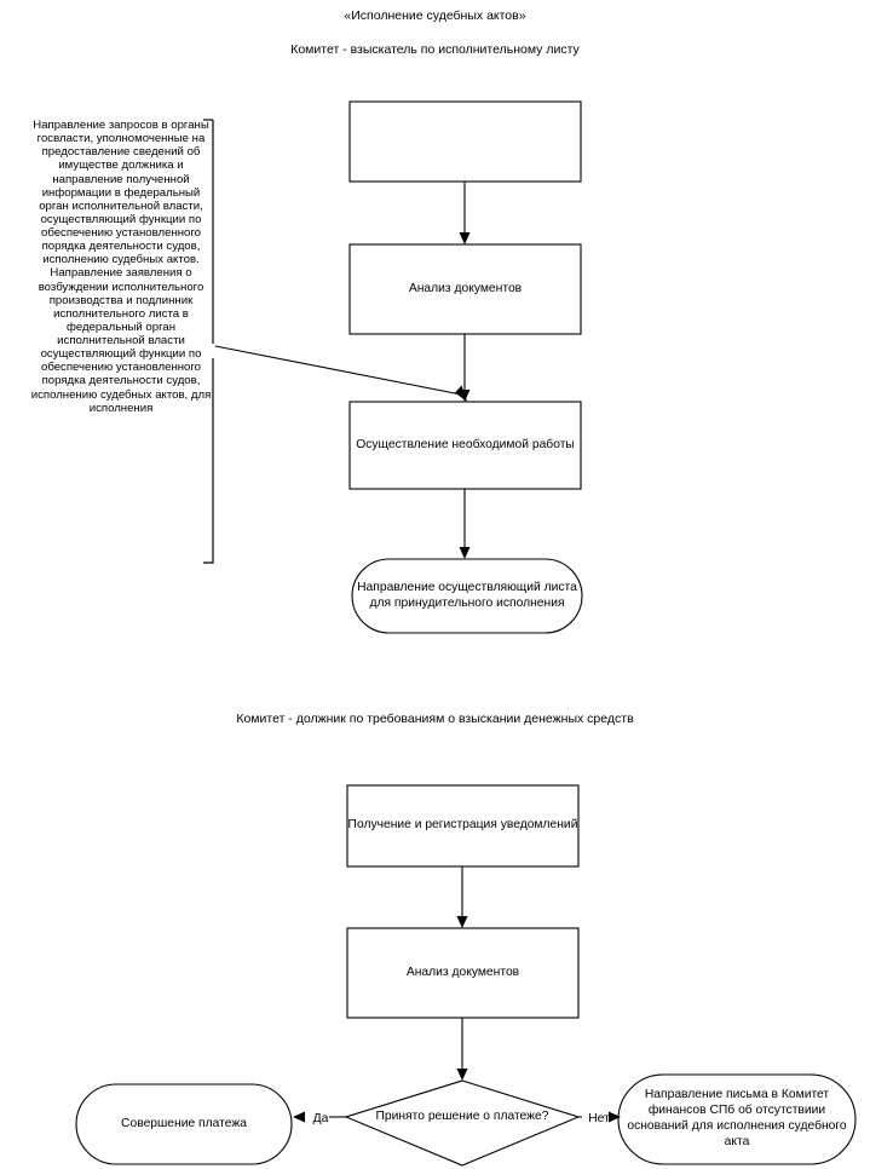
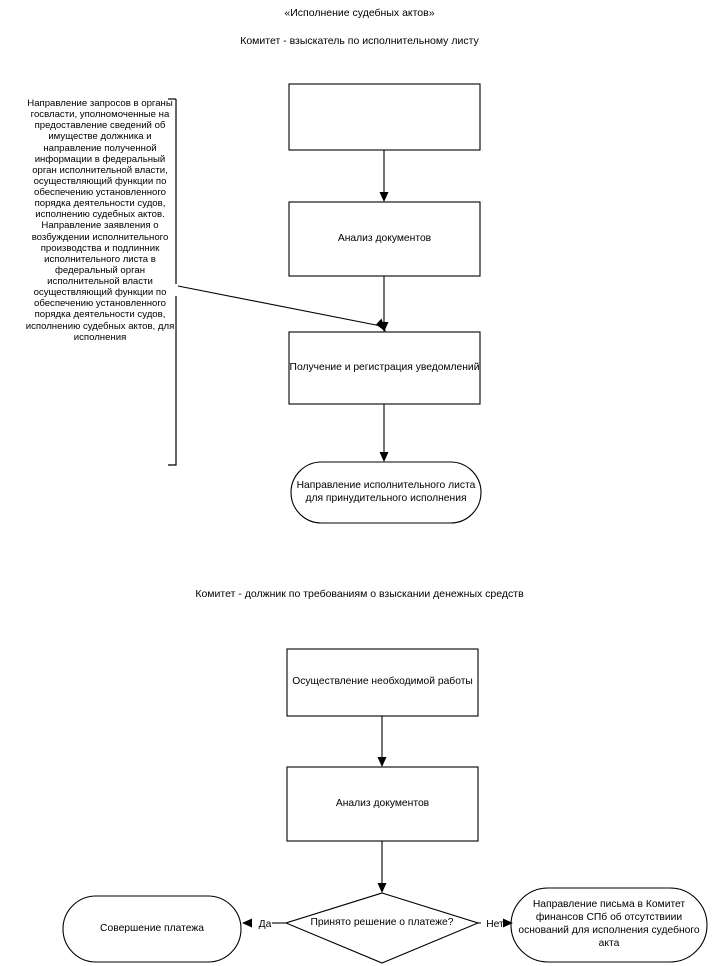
  «Исполнение судебных актов»
  Комитет - взыскатель по исполнительному листу
  Направление запросов в органы госвласти, уполномоченные на предоставление сведений об имуществе должника и направление полученной информации в федеральный орган исполнительной власти, осуществляющий функции по обеспечению установленного порядка деятельности судов, исполнению судебных актов.
  Направление заявления о возбуждении исполнительного производства и подлинник исполнительного листа в федеральный орган исполнительной власти осуществляющий функции по обеспечению установленного порядка деятельности судов, исполнению судебных актов, для исполнения
  Анализ документов
- Осуществление необходимой работы
+ Получение и регистрация уведомлений
- Направление осуществляющий листа для принудительного исполнения
+ Направление исполнительного листа для принудительного исполнения
  Комитет - должник по требованиям о взыскании денежных средств
- Получение и регистрация уведомлений
+ Осуществление необходимой работы
  Анализ документов
  Принято решение о платеже?
  Совершение платежа
  Направление письма в Комитет финансов СПб об отсутствиии оснований для исполнения судебного акта
  Да
  Нет
